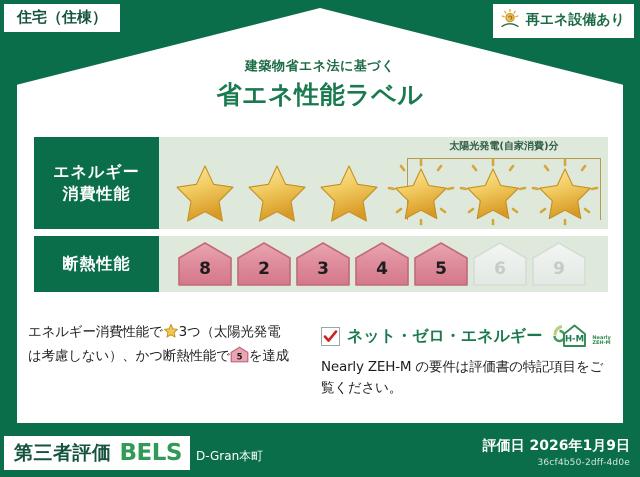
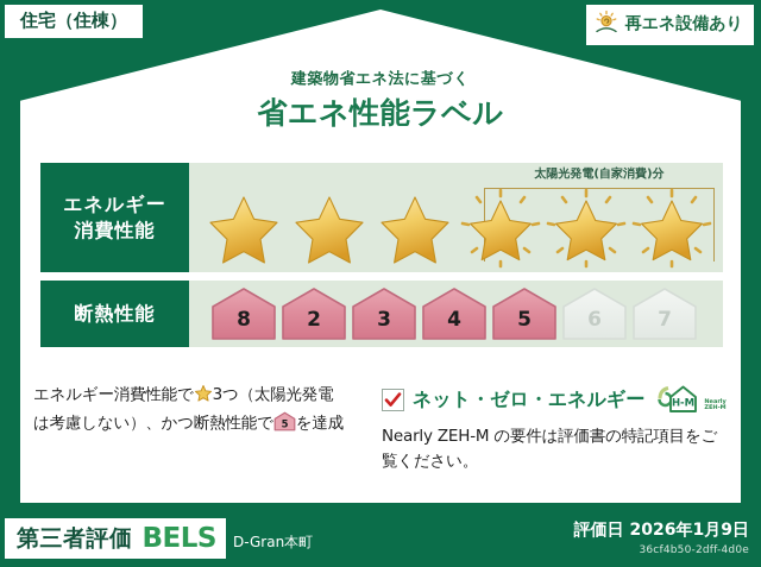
  住宅（住棟）
  再エネ設備あり
  建築物省エネ法に基づく
  省エネ性能ラベル
  エネルギー
  消費性能
  太陽光発電(自家消費)分
  断熱性能
  8
  2
  3
  4
  5
  6
- 9
+ 7
  エネルギー消費性能で 3つ（太陽光発電
  は考慮しない）、かつ断熱性能で
  5
  を達成
  ネット・ゼロ・エネルギー
  H-M
  Nearly ZEH-M の要件は評価書の特記項目をご覧ください。
  第三者評価
  BELS
  D-Gran本町
  評価日 2026年1月9日
  36cf4b50-2dff-4d0e
